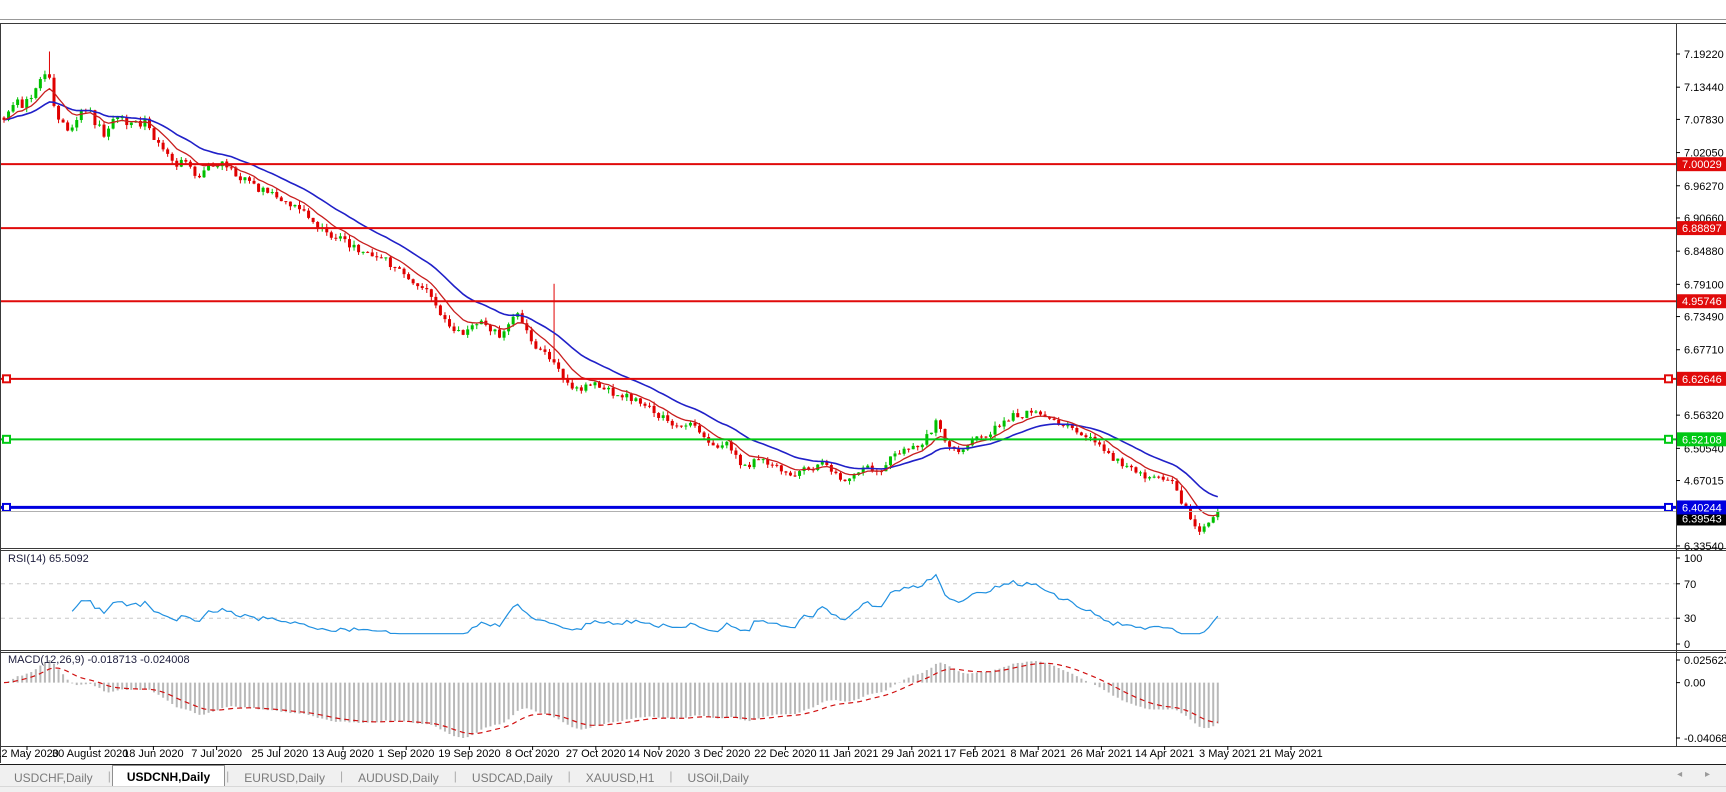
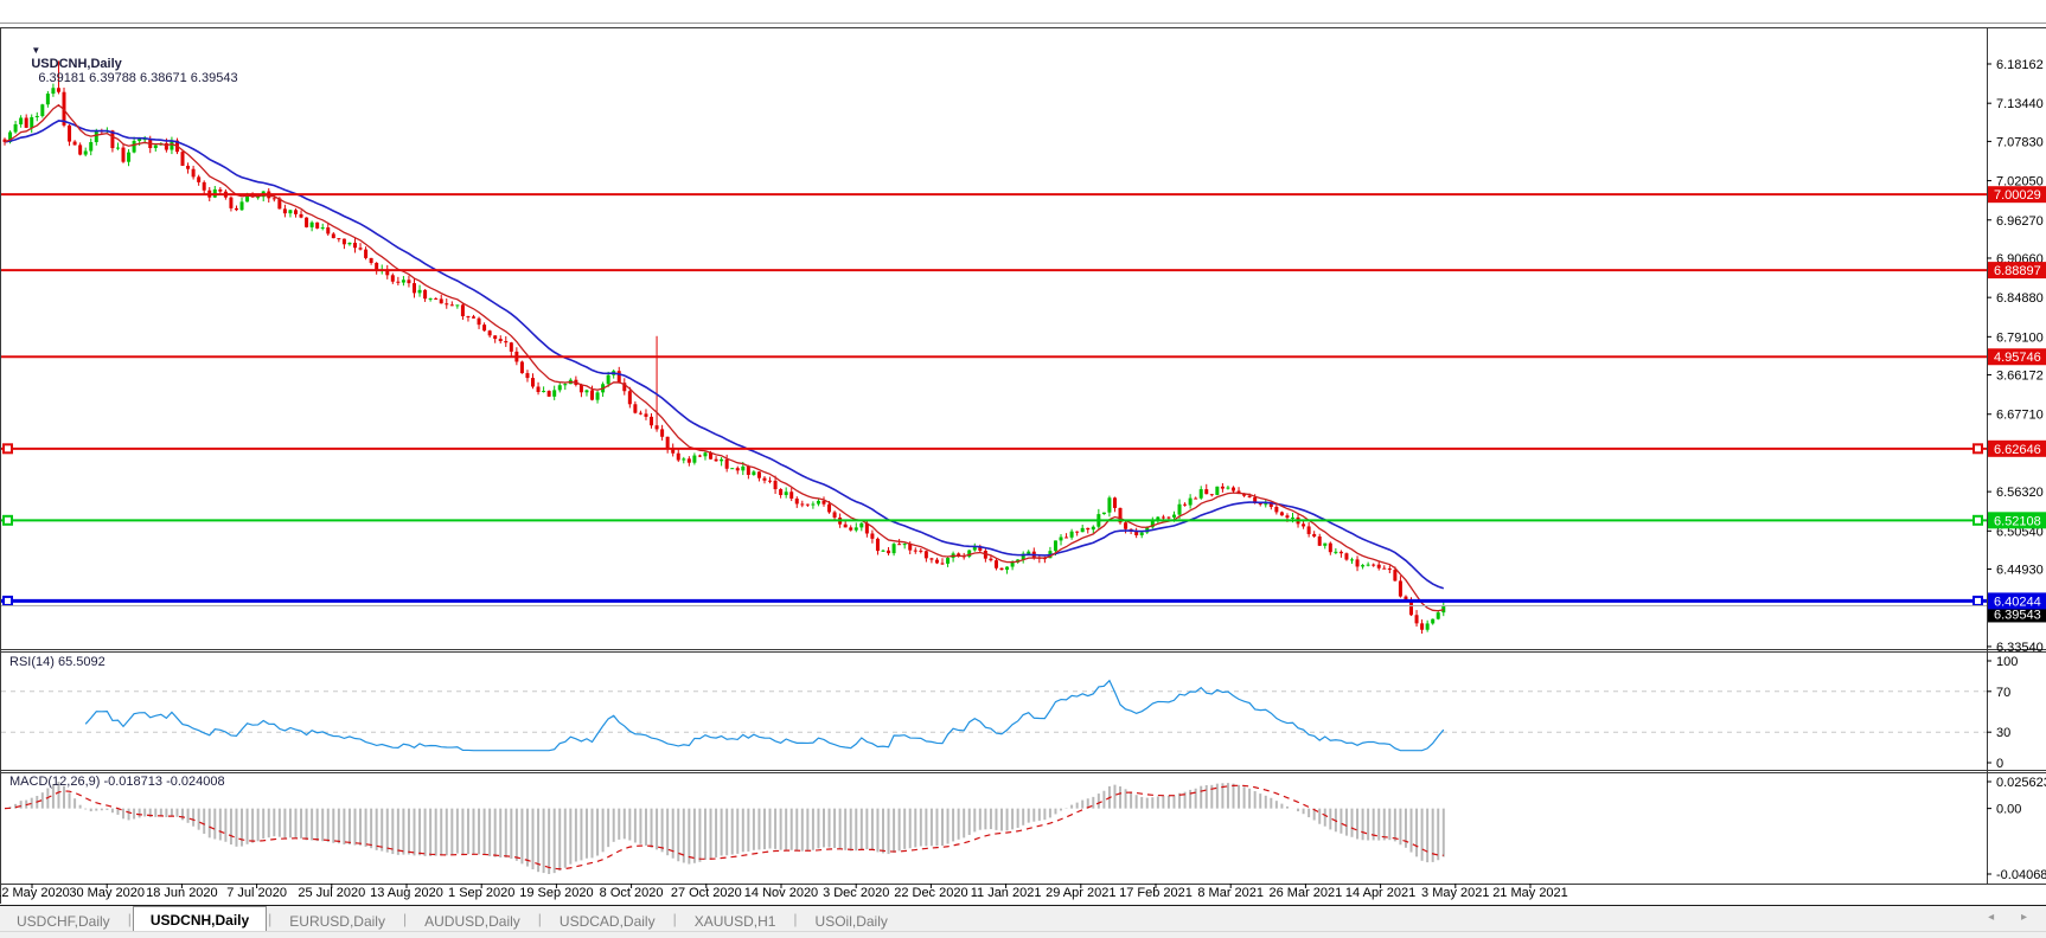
- 7.19220
+ 6.18162
  7.13440
  7.07830
  7.02050
  6.96270
  6.90660
  6.84880
  6.79100
- 6.73490
+ 3.66172
  6.67710
  6.56320
  6.50540
- 4.67015
+ 6.44930
  6.33540
  6.39543
  7.00029
  6.88897
  4.95746
  6.62646
  6.52108
  6.40244
  100
  70
  30
  0
  0.02562
  0.00
  -0.04068
  2 May 2020
- 30 August 2020
+ 30 May 2020
  18 Jun 2020
  7 Jul 2020
  25 Jul 2020
  13 Aug 2020
  1 Sep 2020
  19 Sep 2020
  8 Oct 2020
  27 Oct 2020
  14 Nov 2020
  3 Dec 2020
  22 Dec 2020
  11 Jan 2021
- 29 Jan 2021
+ 29 Apr 2021
  17 Feb 2021
  8 Mar 2021
  26 Mar 2021
  14 Apr 2021
  3 May 2021
  21 May 2021
+ ▼ USDCNH,Daily 6.39181 6.39788 6.38671 6.39543
  RSI(14) 65.5092
  MACD(12,26,9) -0.018713 -0.024008
  USDCHF,Daily
  |
  USDCNH,Daily
  |
  EURUSD,Daily
  |
  AUDUSD,Daily
  |
  USDCAD,Daily
  |
  XAUUSD,H1
  |
  USOil,Daily
  ◂ ▸
